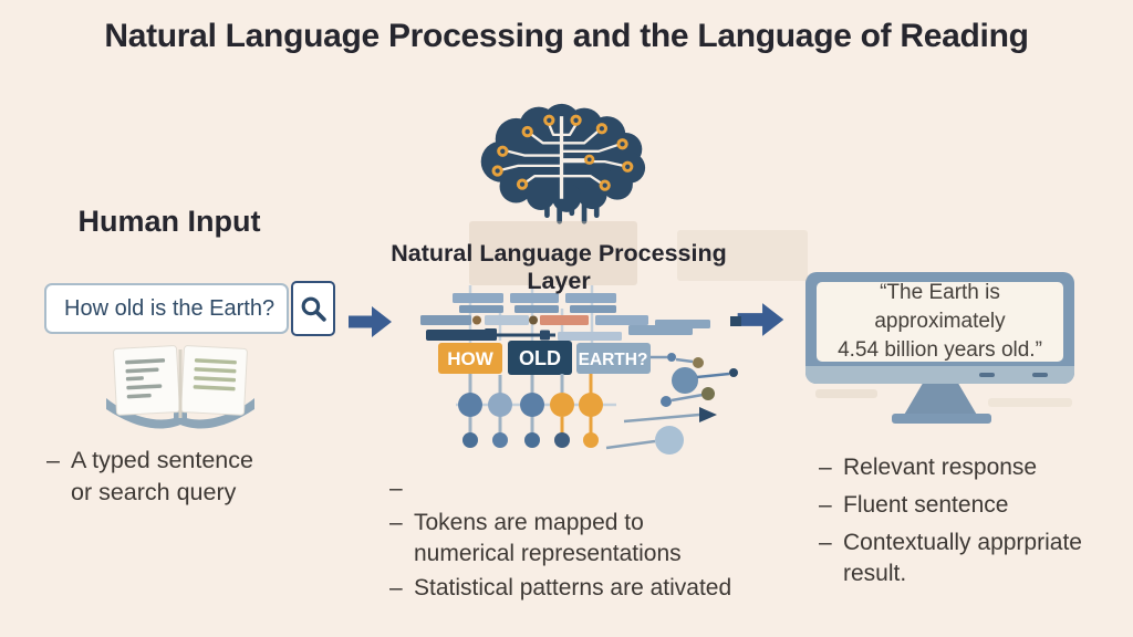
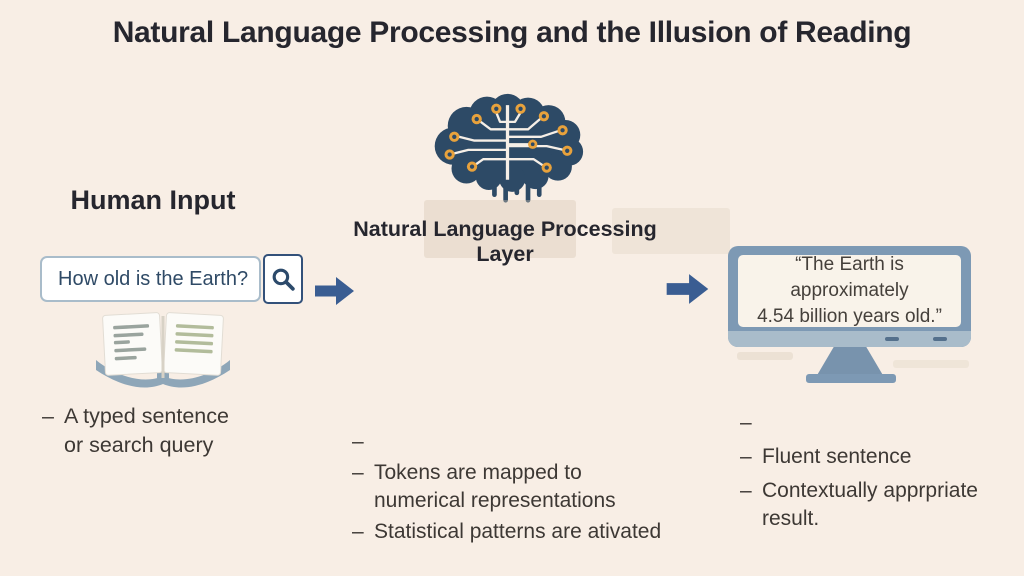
- Natural Language Processing and the Language of Reading
+ Natural Language Processing and the Illusion of Reading
  Human Input
  How old is the Earth?
  –
  A typed sentence
  or search query
  Natural Language Processing Layer
- HOW
- OLD
- EARTH?
  –
  –
  Tokens are mapped to
  numerical representations
  –
  Statistical patterns are ativated
  “The Earth is approximately
  4.54 billion years old.”
  –
- Relevant response
  –
  Fluent sentence
  –
  Contextually apprpriate
  result.
